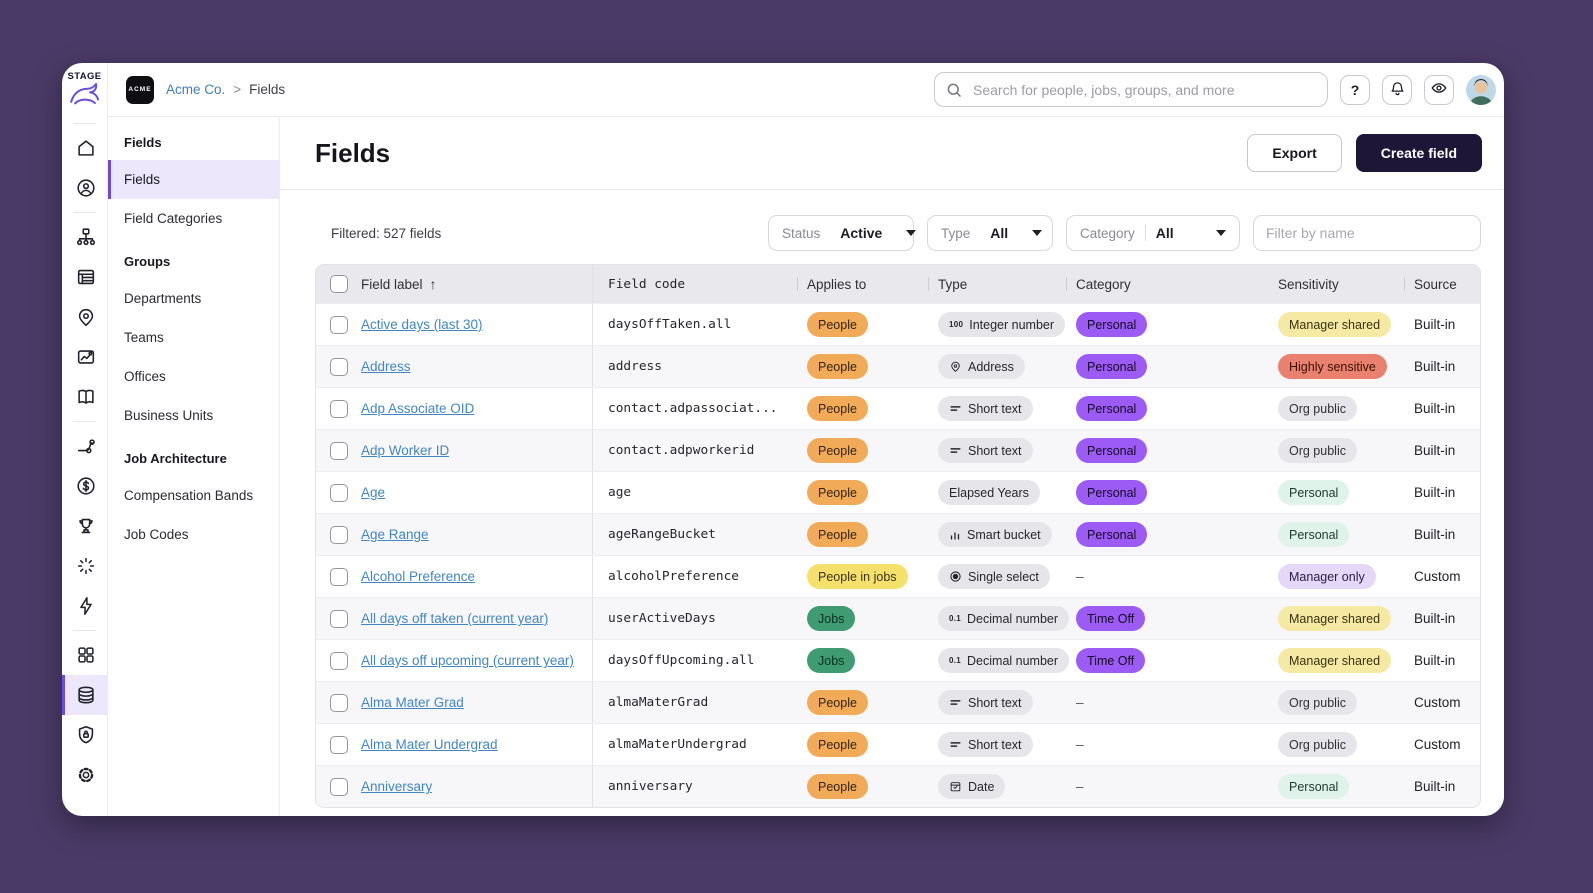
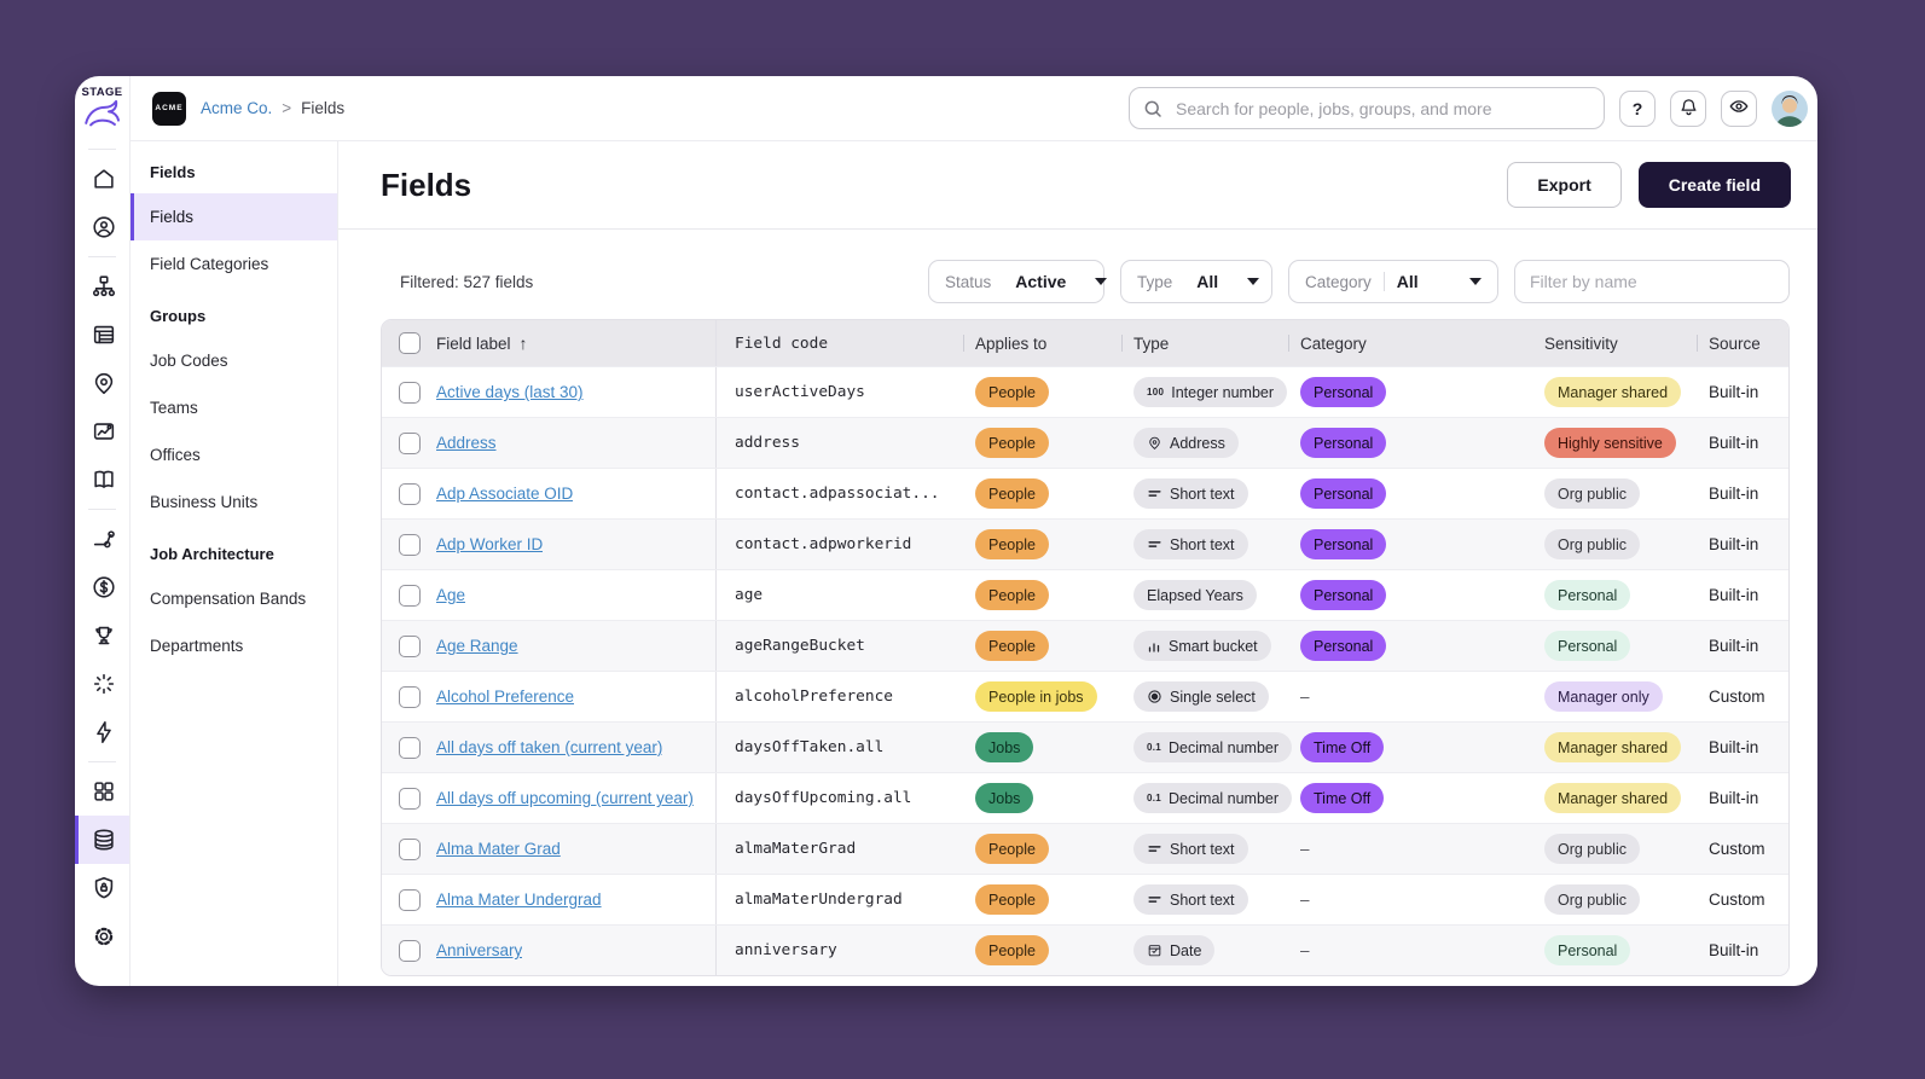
  STAGE
  Acme Co.
  >
  Fields
  Search for people, jobs, groups, and more
  ?
  Fields
  Fields
  Field Categories
  Groups
- Departments
+ Job Codes
  Teams
  Offices
  Business Units
  Job Architecture
  Compensation Bands
- Job Codes
+ Departments
  Fields
  Export
  Create field
  Filtered: 527 fields
  Status
  Active
  Type
  All
  Category
  All
  Filter by name
  Field label
  ↑
  Field code
  Applies to
  Type
  Category
  Sensitivity
  Source
  Active days (last 30)
- daysOffTaken.all
+ userActiveDays
  People
  100
  Integer number
  Personal
  Manager shared
  Built-in
  Address
  address
  People
  Address
  Personal
  Highly sensitive
  Built-in
  Adp Associate OID
  contact.adpassociat...
  People
  Short text
  Personal
  Org public
  Built-in
  Adp Worker ID
  contact.adpworkerid
  People
  Short text
  Personal
  Org public
  Built-in
  Age
  age
  People
  Elapsed Years
  Personal
  Personal
  Built-in
  Age Range
  ageRangeBucket
  People
  Smart bucket
  Personal
  Personal
  Built-in
  Alcohol Preference
  alcoholPreference
  People in jobs
  Single select
  –
  Manager only
  Custom
  All days off taken (current year)
- userActiveDays
+ daysOffTaken.all
  Jobs
  0.1
  Decimal number
  Time Off
  Manager shared
  Built-in
  All days off upcoming (current year)
  daysOffUpcoming.all
  Jobs
  0.1
  Decimal number
  Time Off
  Manager shared
  Built-in
  Alma Mater Grad
  almaMaterGrad
  People
  Short text
  –
  Org public
  Custom
  Alma Mater Undergrad
  almaMaterUndergrad
  People
  Short text
  –
  Org public
  Custom
  Anniversary
  anniversary
  People
  Date
  –
  Personal
  Built-in
